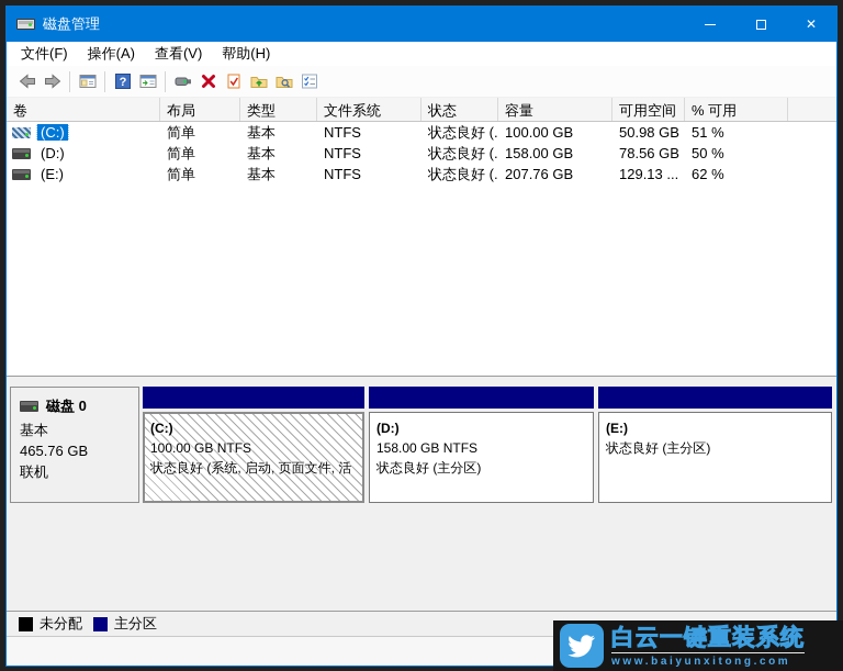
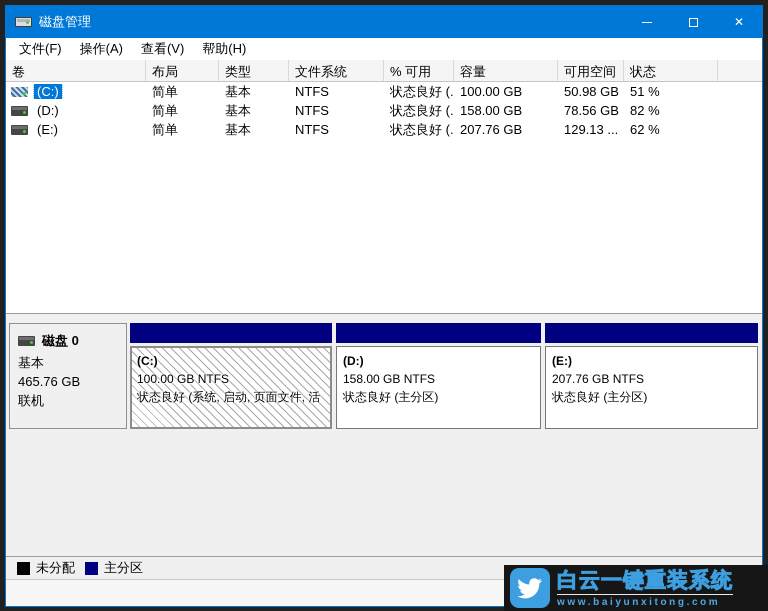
  磁盘管理
  ✕
  文件(F)
  操作(A)
  查看(V)
  帮助(H)
- ?
  卷
  布局
  类型
  文件系统
- 状态
+ % 可用
  容量
  可用空间
- % 可用
+ 状态
  (C:)
  简单
  基本
  NTFS
  状态良好 (.
  100.00 GB
  50.98 GB
  51 %
  (D:)
  简单
  基本
  NTFS
  状态良好 (.
  158.00 GB
  78.56 GB
- 50 %
+ 82 %
  (E:)
  简单
  基本
  NTFS
  状态良好 (.
  207.76 GB
  129.13 ...
  62 %
  磁盘 0
  基本
  465.76 GB
  联机
  (C:)
  100.00 GB NTFS
  状态良好 (系统, 启动, 页面文件, 活
  (D:)
  158.00 GB NTFS
  状态良好 (主分区)
  (E:)
+ 207.76 GB NTFS
  状态良好 (主分区)
  未分配
  主分区
  白云一键重装系统
  www.baiyunxitong.com
